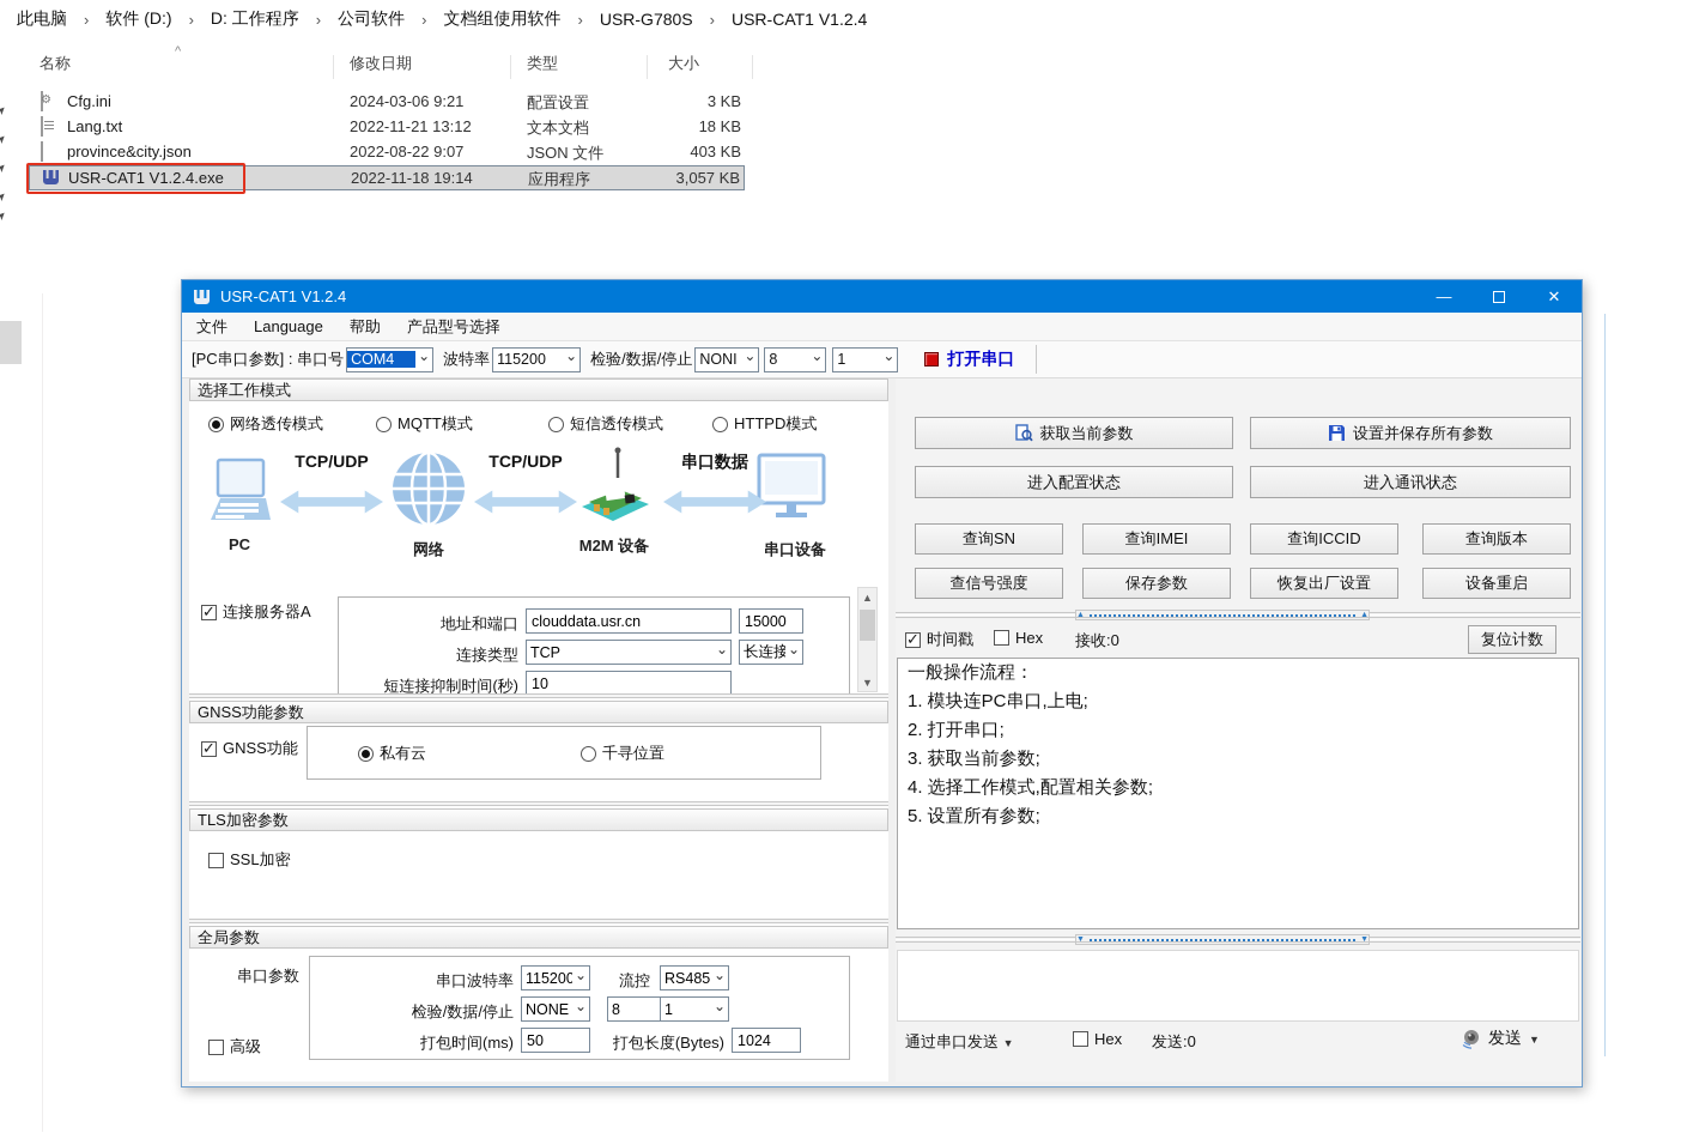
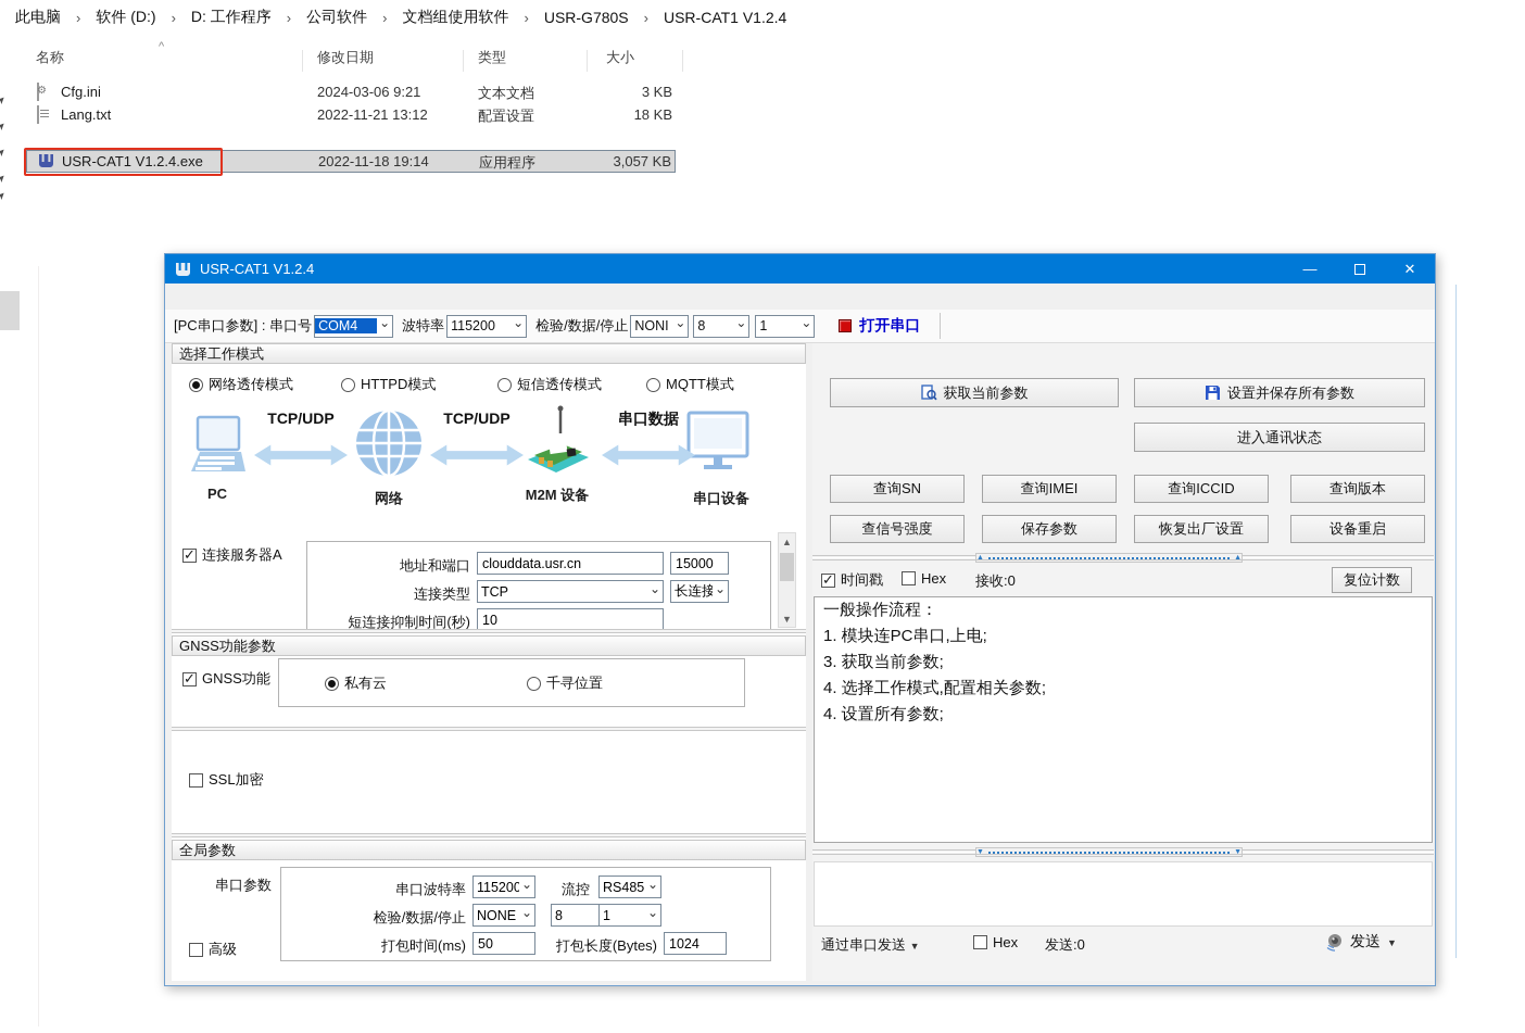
  此电脑
  ›
  软件 (D:)
  ›
  D: 工作程序
  ›
  公司软件
  ›
  文档组使用软件
  ›
  USR-G780S
  ›
  USR-CAT1 V1.2.4
  ^
  名称
  修改日期
  类型
  大小
  Cfg.ini
  2024-03-06 9:21
- 配置设置
+ 文本文档
  3 KB
  Lang.txt
  2022-11-21 13:12
- 文本文档
+ 配置设置
  18 KB
- province&city.json
- 2022-08-22 9:07
- JSON 文件
- 403 KB
  USR-CAT1 V1.2.4.exe
  2022-11-18 19:14
  应用程序
  3,057 KB
  USR-CAT1 V1.2.4
  —
  ✕
- 文件
- Language
- 帮助
- 产品型号选择
  [PC串口参数] : 串口号
  COM4
  波特率
  115200
  检验/数据/停止
  NONI
  8
  1
  打开串口
  选择工作模式
  网络透传模式
- MQTT模式
+ HTTPD模式
  短信透传模式
- HTTPD模式
+ MQTT模式
  TCP/UDP
  TCP/UDP
  串口数据
  PC
  网络
  M2M 设备
  串口设备
  连接服务器A
  地址和端口
  clouddata.usr.cn
  15000
  连接类型
  TCP
  长连接
  短连接抑制时间(秒)
  10
  ▲
  ▼
  GNSS功能参数
  GNSS功能
  私有云
  千寻位置
- TLS加密参数
  SSL加密
  全局参数
  串口参数
  串口波特率
  115200
  流控
  RS485
  检验/数据/停止
  NONE
  8
  1
  打包时间(ms)
  50
  打包长度(Bytes)
  1024
  高级
  获取当前参数
  设置并保存所有参数
- 进入配置状态
  进入通讯状态
  查询SN
  查询IMEI
  查询ICCID
  查询版本
  查信号强度
  保存参数
  恢复出厂设置
  设备重启
  时间戳
  Hex
  接收:0
  复位计数
  一般操作流程：
  1. 模块连PC串口,上电;
- 2. 打开串口;
  3. 获取当前参数;
  4. 选择工作模式,配置相关参数;
- 5. 设置所有参数;
+ 4. 设置所有参数;
  通过串口发送 ▼
  Hex
  发送:0
  发送
  ▼
